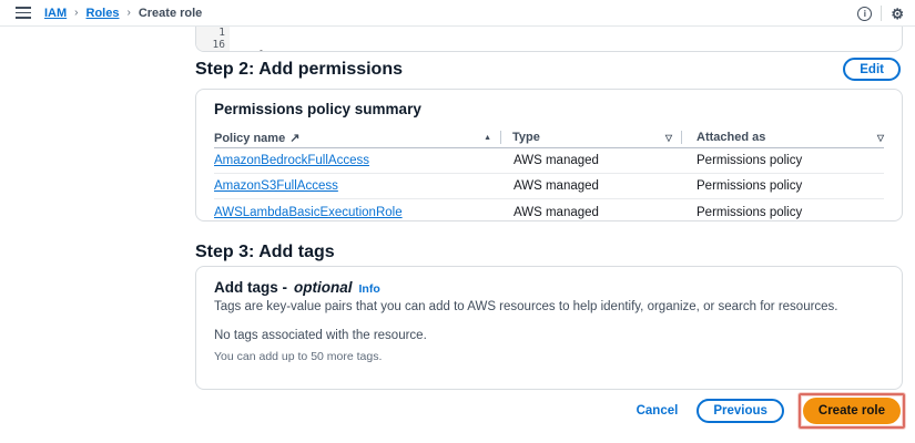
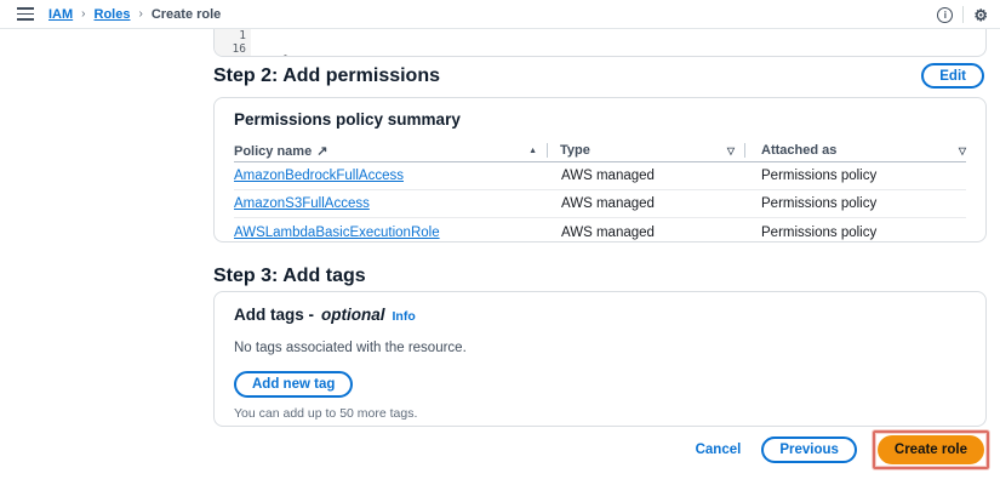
  IAM
  ›
  Roles
  ›
  Create role
  i
  ⚙
  1
  16
  Step 2: Add permissions
  Edit
  Permissions policy summary
  Policy name ↗
  Type
  ▽
  Attached as
  ▽
  AmazonBedrockFullAccess
  AWS managed
  Permissions policy
  AmazonS3FullAccess
  AWS managed
  Permissions policy
  AWSLambdaBasicExecutionRole
  AWS managed
  Permissions policy
  Step 3: Add tags
  Add tags -
  optional
  Info
- Tags are key-value pairs that you can add to AWS resources to help identify, organize, or search for resources.
  No tags associated with the resource.
+ Add new tag
  You can add up to 50 more tags.
  Cancel
  Previous
  Create role
